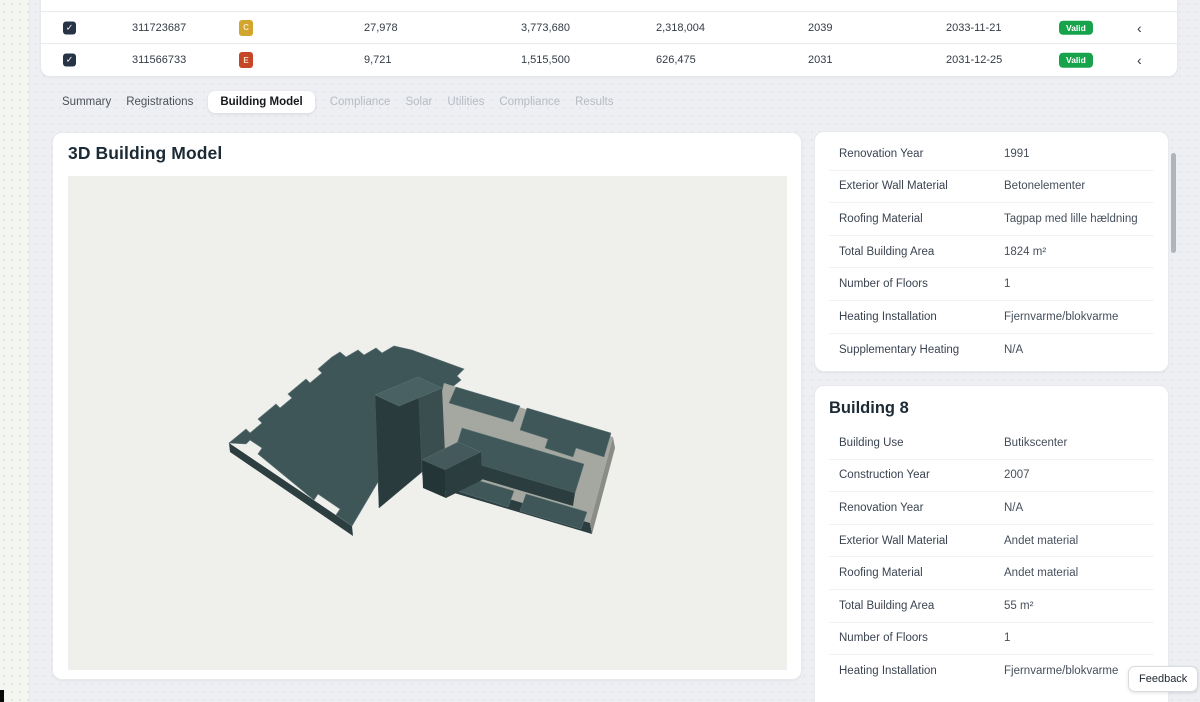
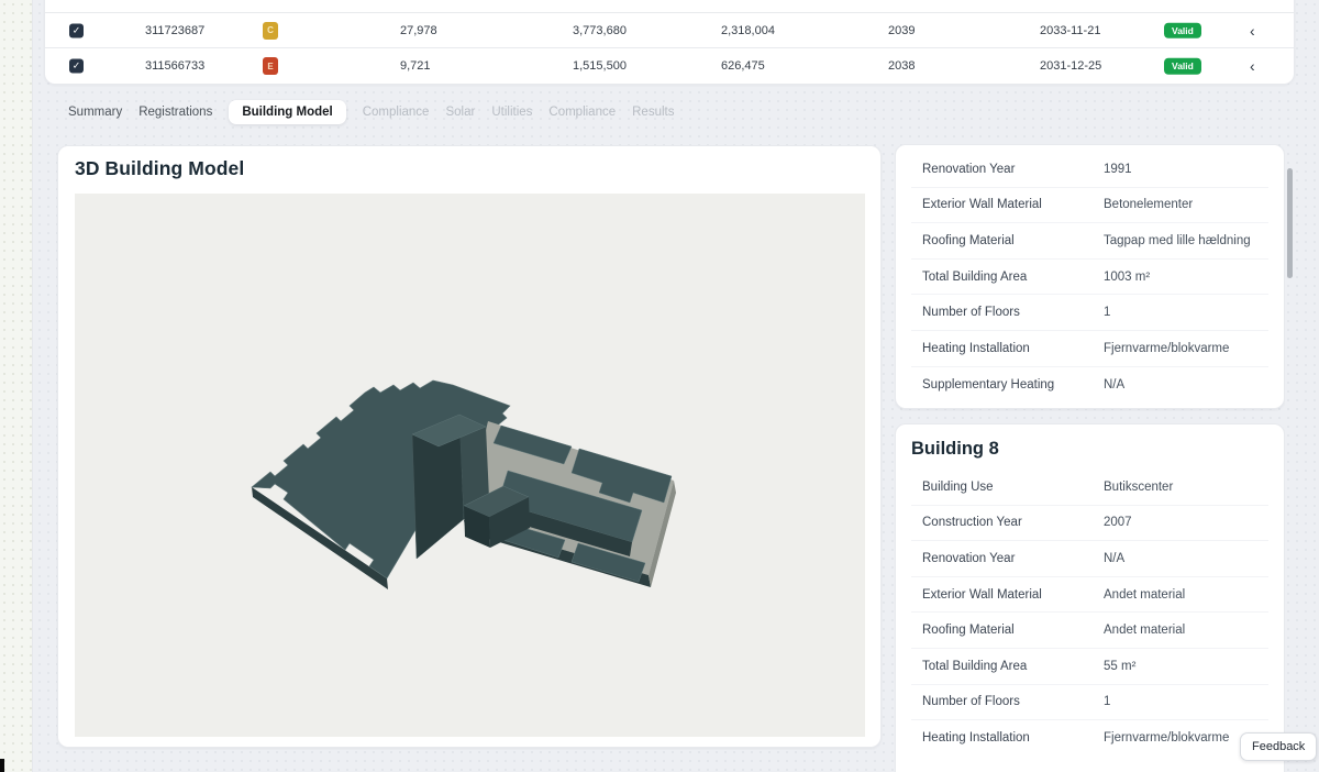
  ✓
  311723687
  C
  27,978
  3,773,680
  2,318,004
  2039
  2033-11-21
  Valid
  ‹
  ✓
  311566733
  E
  9,721
  1,515,500
  626,475
- 2031
+ 2038
  2031-12-25
  Valid
  ‹
  Summary
  Registrations
  Building Model
  Compliance
  Solar
  Utilities
  Compliance
  Results
  3D Building Model
  Renovation Year
  1991
  Exterior Wall Material
  Betonelementer
  Roofing Material
  Tagpap med lille hældning
  Total Building Area
- 1824 m²
+ 1003 m²
  Number of Floors
  1
  Heating Installation
  Fjernvarme/blokvarme
  Supplementary Heating
  N/A
  Building 8
  Building Use
  Butikscenter
  Construction Year
  2007
  Renovation Year
  N/A
  Exterior Wall Material
  Andet material
  Roofing Material
  Andet material
  Total Building Area
  55 m²
  Number of Floors
  1
  Heating Installation
  Fjernvarme/blokvarme
  Feedback
